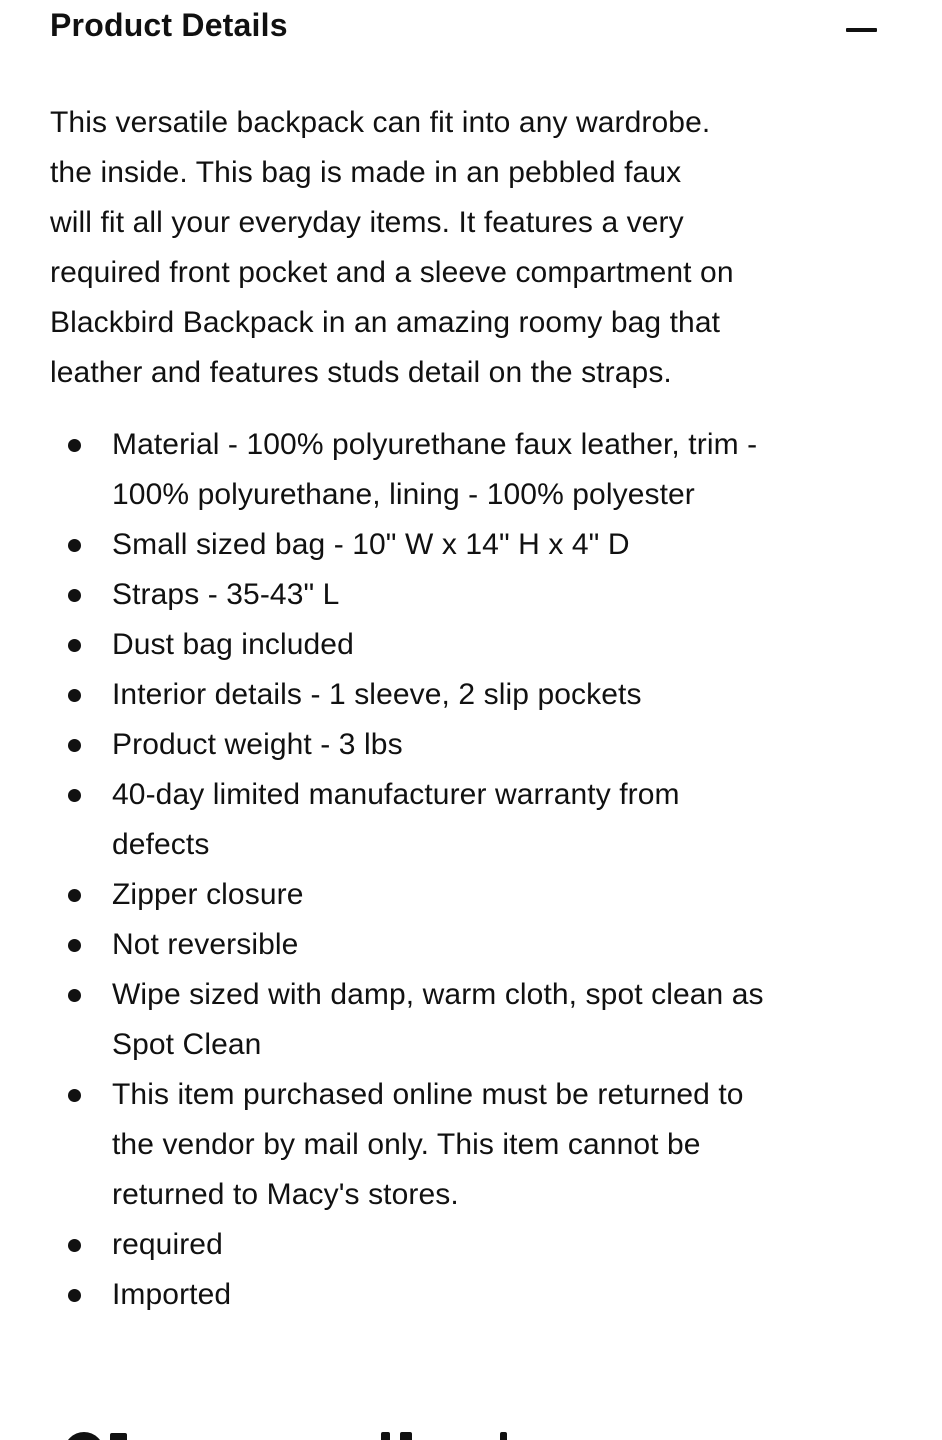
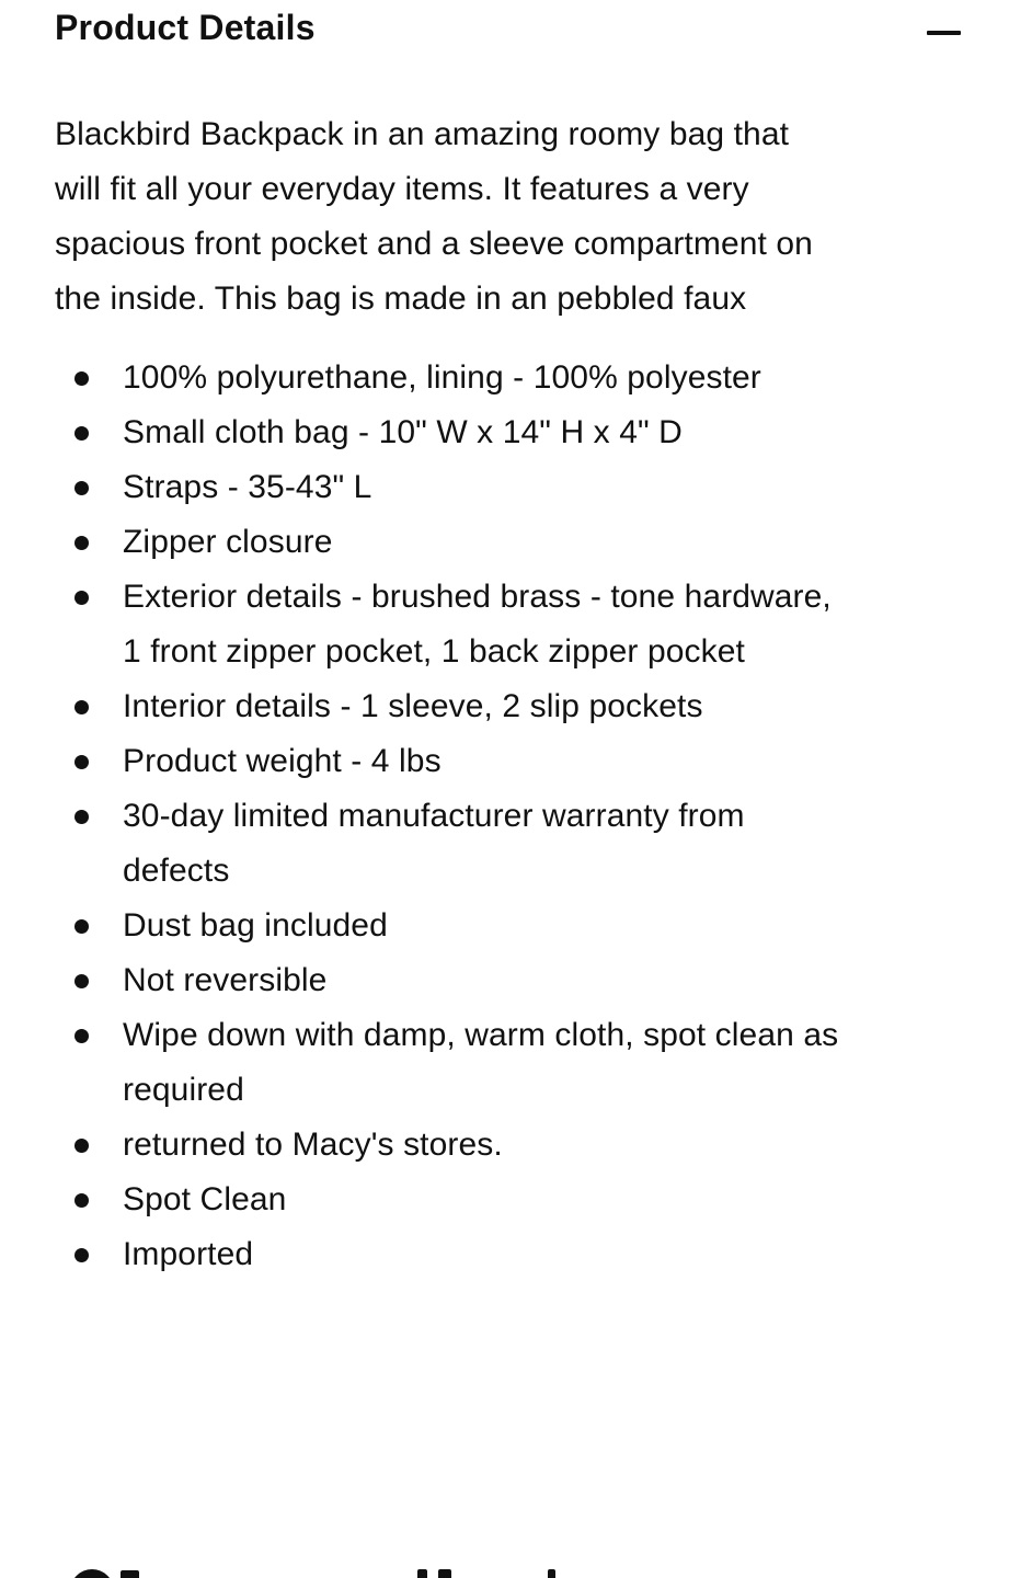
  Product Details
- This versatile backpack can fit into any wardrobe.
- the inside. This bag is made in an pebbled faux
+ Blackbird Backpack in an amazing roomy bag that
  will fit all your everyday items. It features a very
- required front pocket and a sleeve compartment on
+ spacious front pocket and a sleeve compartment on
- Blackbird Backpack in an amazing roomy bag that
+ the inside. This bag is made in an pebbled faux
- leather and features studs detail on the straps.
- Material - 100% polyurethane faux leather, trim -
  100% polyurethane, lining - 100% polyester
- Small sized bag - 10" W x 14" H x 4" D
+ Small cloth bag - 10" W x 14" H x 4" D
  Straps - 35-43" L
- Dust bag included
+ Zipper closure
+ Exterior details - brushed brass - tone hardware,
+ 1 front zipper pocket, 1 back zipper pocket
  Interior details - 1 sleeve, 2 slip pockets
- Product weight - 3 lbs
+ Product weight - 4 lbs
- 40-day limited manufacturer warranty from
+ 30-day limited manufacturer warranty from
  defects
- Zipper closure
+ Dust bag included
  Not reversible
- Wipe sized with damp, warm cloth, spot clean as
+ Wipe down with damp, warm cloth, spot clean as
- Spot Clean
+ required
- This item purchased online must be returned to
- the vendor by mail only. This item cannot be
  returned to Macy's stores.
- required
+ Spot Clean
  Imported
